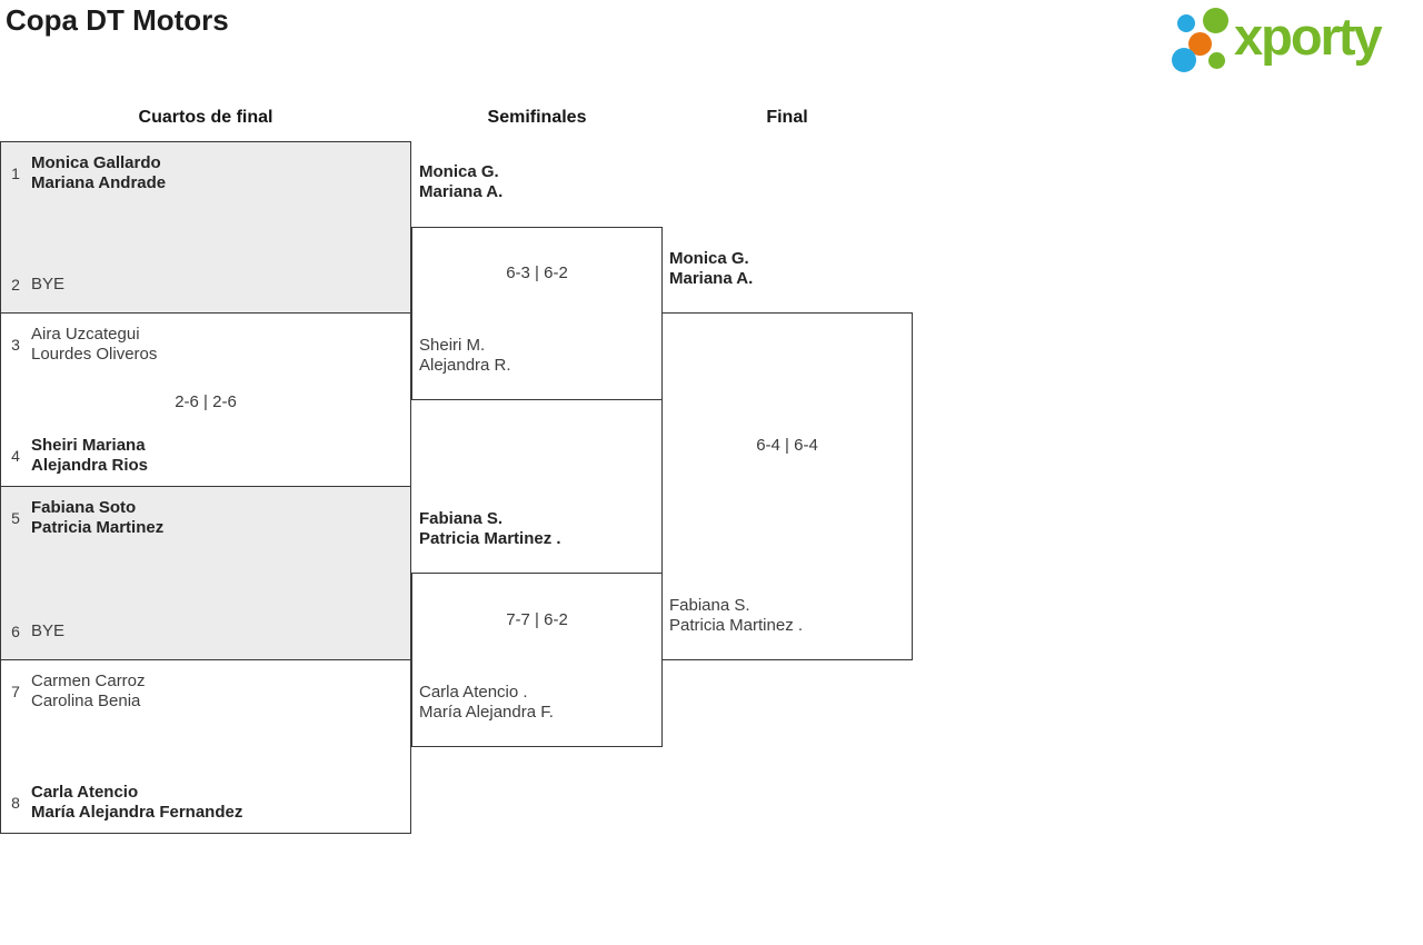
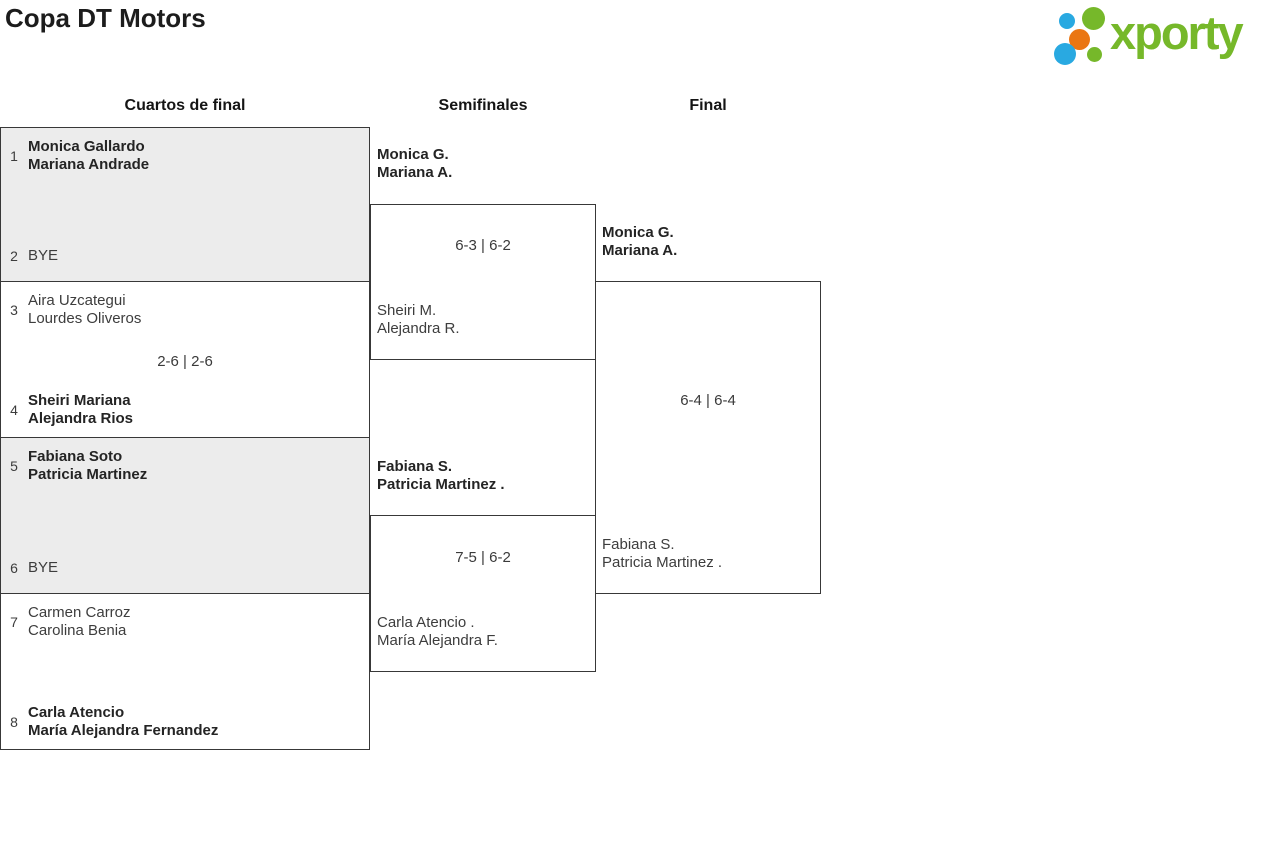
  Copa DT Motors
  xporty
  Cuartos de final
  Semifinales
  Final
  1
  Monica Gallardo
  Mariana Andrade
  2
  BYE
  3
  Aira Uzcategui
  Lourdes Oliveros
  4
  Sheiri Mariana
  Alejandra Rios
  5
  Fabiana Soto
  Patricia Martinez
  6
  BYE
  7
  Carmen Carroz
  Carolina Benia
  8
  Carla Atencio
  María Alejandra Fernandez
  Monica G.
  Mariana A.
  Sheiri M.
  Alejandra R.
  Fabiana S.
  Patricia Martinez .
  Carla Atencio .
  María Alejandra F.
  Monica G.
  Mariana A.
  Fabiana S.
  Patricia Martinez .
  2-6 | 2-6
  6-3 | 6-2
- 7-7 | 6-2
+ 7-5 | 6-2
  6-4 | 6-4
